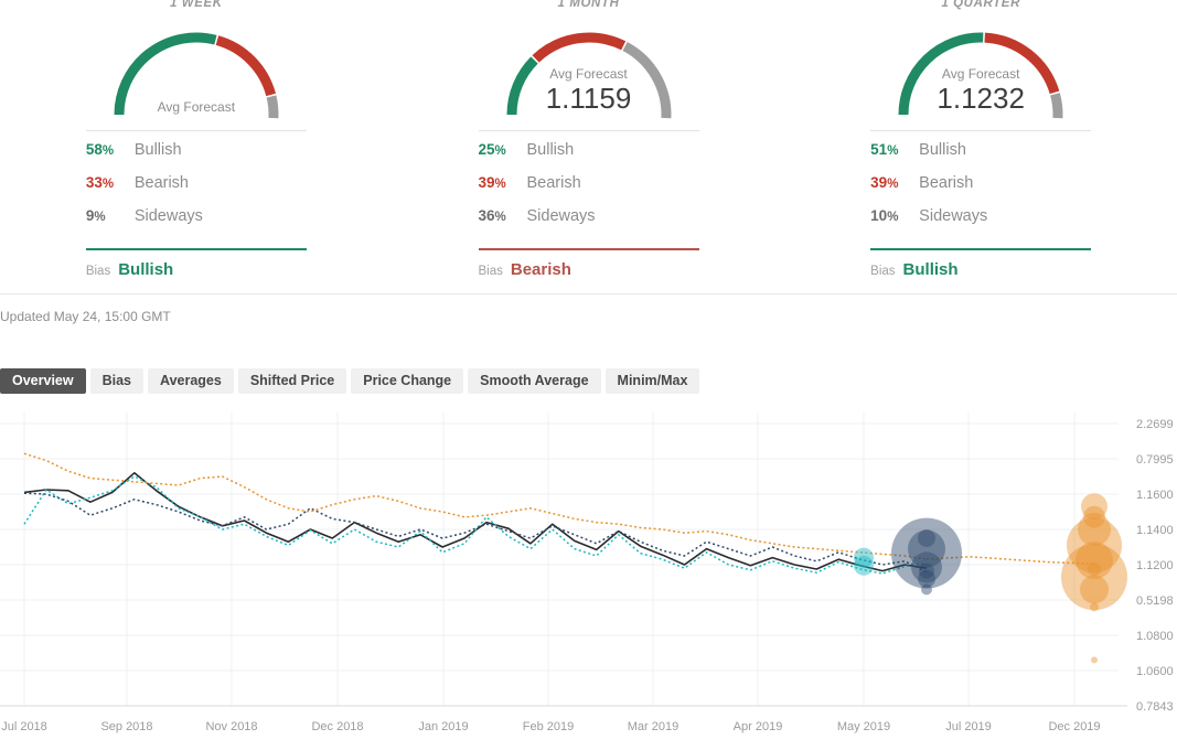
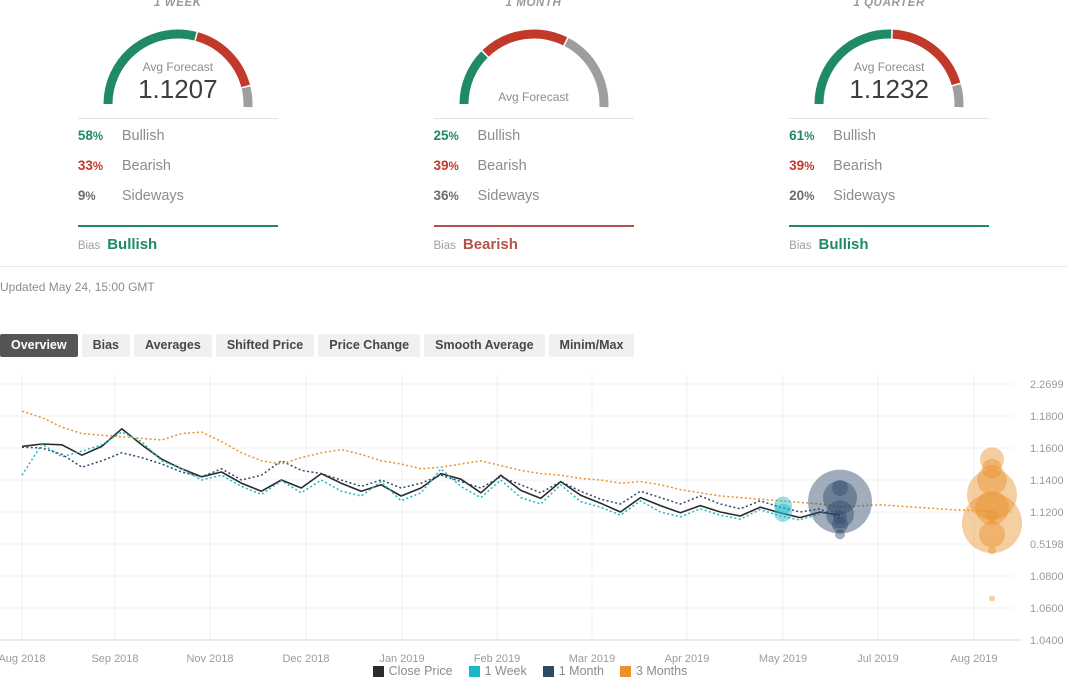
  1 WEEK
  Avg Forecast
+ 1.1207
  58%
  Bullish
  33%
  Bearish
  9%
  Sideways
  Bias
  Bullish
  1 MONTH
  Avg Forecast
- 1.1159
  25%
  Bullish
  39%
  Bearish
  36%
  Sideways
  Bias
  Bearish
  1 QUARTER
  Avg Forecast
  1.1232
- 51%
+ 61%
  Bullish
  39%
  Bearish
- 10%
+ 20%
  Sideways
  Bias
  Bullish
  Updated May 24, 15:00 GMT
  Overview
  Bias
  Averages
  Shifted Price
  Price Change
  Smooth Average
  Minim/Max
  2.2699
- 0.7995
+ 1.1800
  1.1600
  1.1400
  1.1200
  0.5198
  1.0800
  1.0600
- 0.7843
+ 1.0400
- Jul 2018
+ Aug 2018
  Sep 2018
  Nov 2018
  Dec 2018
  Jan 2019
  Feb 2019
  Mar 2019
  Apr 2019
  May 2019
  Jul 2019
- Dec 2019
+ Aug 2019
+ Close Price
+ 1 Week
+ 1 Month
+ 3 Months
